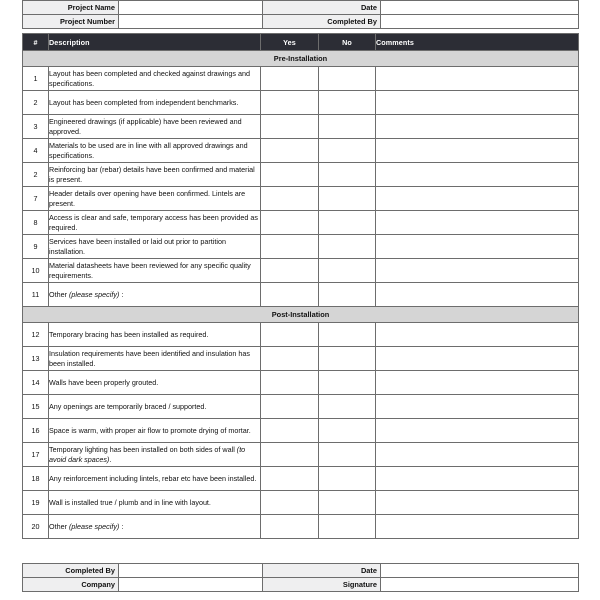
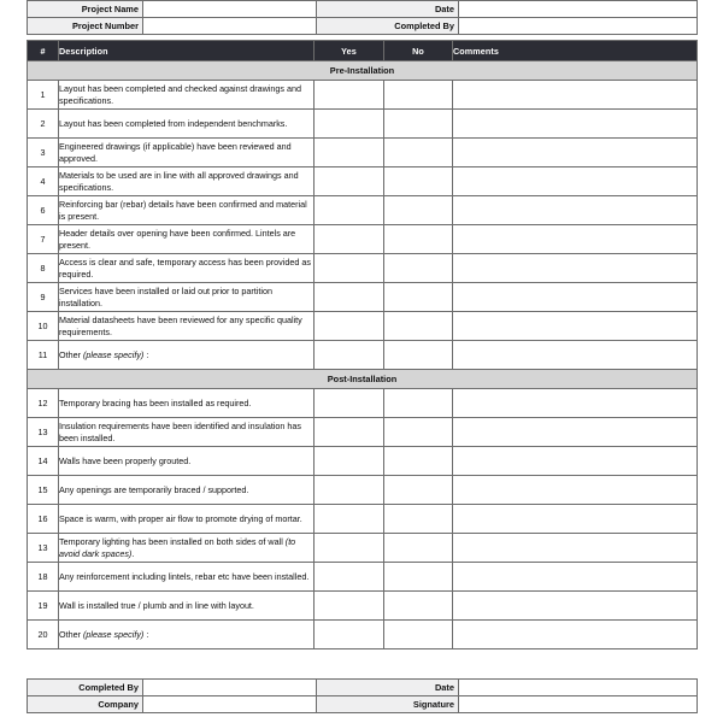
  Project Name		Date
  Project Number		Completed By
  #	Description	Yes	No	Comments
  Pre-Installation
  1	Layout has been completed and checked against drawings and specifications.
  2	Layout has been completed from independent benchmarks.
  3	Engineered drawings (if applicable) have been reviewed and approved.
  4	Materials to be used are in line with all approved drawings and specifications.
- 2	Reinforcing bar (rebar) details have been confirmed and material is present.
+ 6	Reinforcing bar (rebar) details have been confirmed and material is present.
  7	Header details over opening have been confirmed. Lintels are present.
  8	Access is clear and safe, temporary access has been provided as required.
  9	Services have been installed or laid out prior to partition installation.
  10	Material datasheets have been reviewed for any specific quality requirements.
  11	Other (please specify) :
  Post-Installation
  12	Temporary bracing has been installed as required.
  13	Insulation requirements have been identified and insulation has been installed.
  14	Walls have been properly grouted.
  15	Any openings are temporarily braced / supported.
  16	Space is warm, with proper air flow to promote drying of mortar.
- 17	Temporary lighting has been installed on both sides of wall (to avoid dark spaces).
+ 13	Temporary lighting has been installed on both sides of wall (to avoid dark spaces).
  18	Any reinforcement including lintels, rebar etc have been installed.
  19	Wall is installed true / plumb and in line with layout.
  20	Other (please specify) :
  Completed By		Date
  Company		Signature
